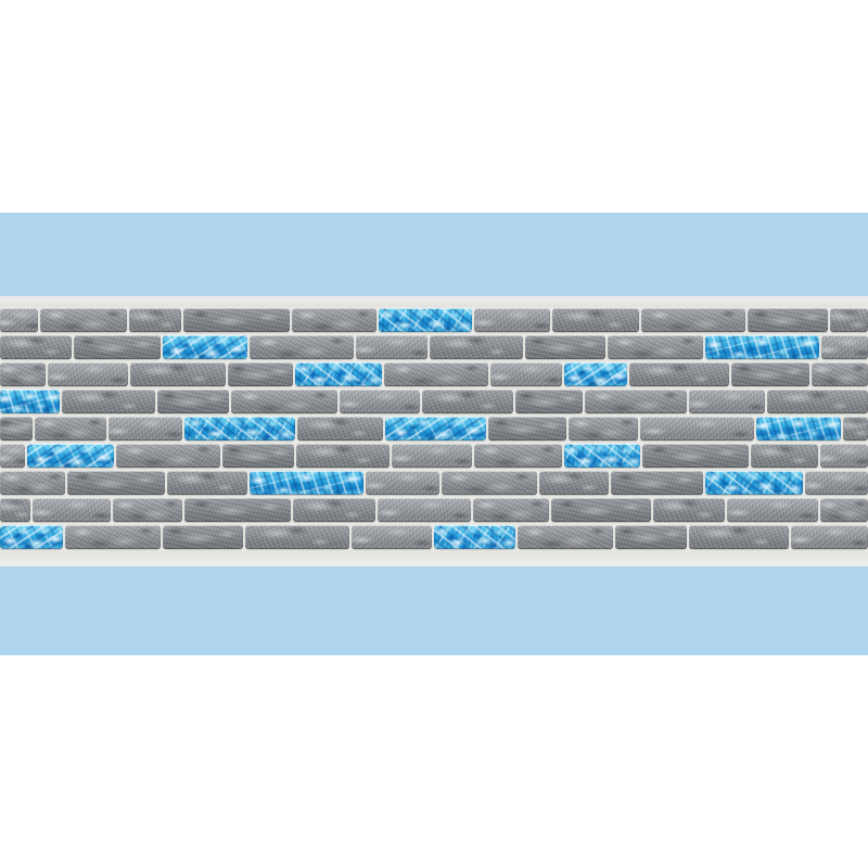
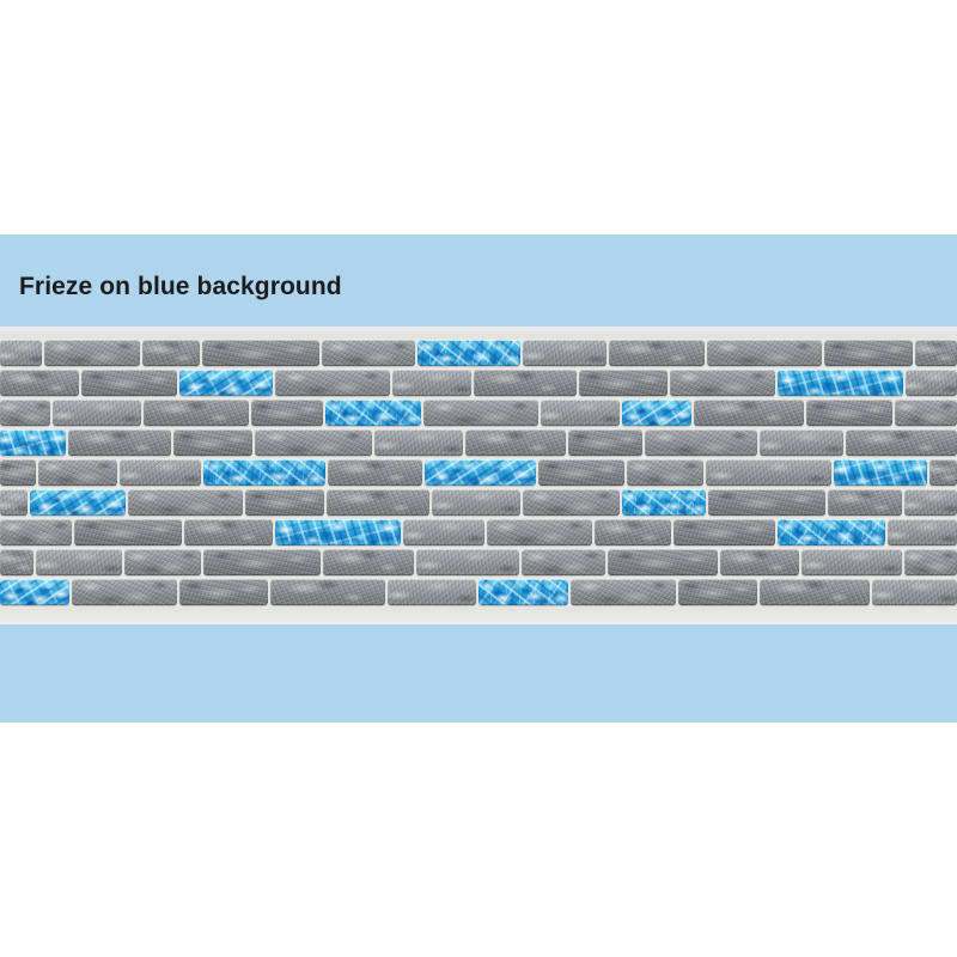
+ Frieze on blue background
